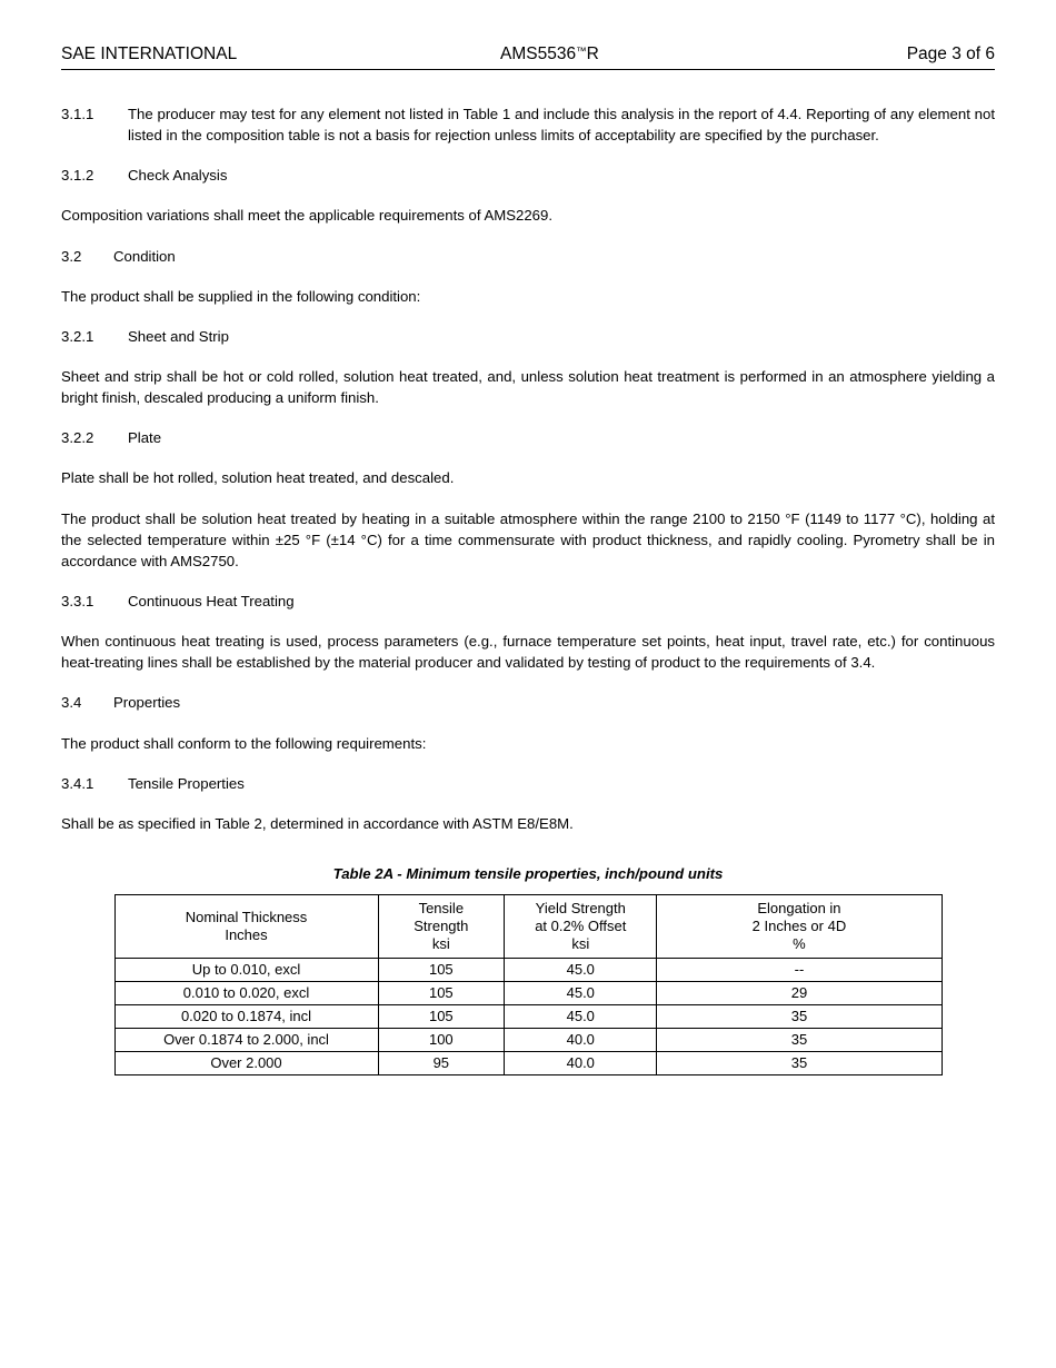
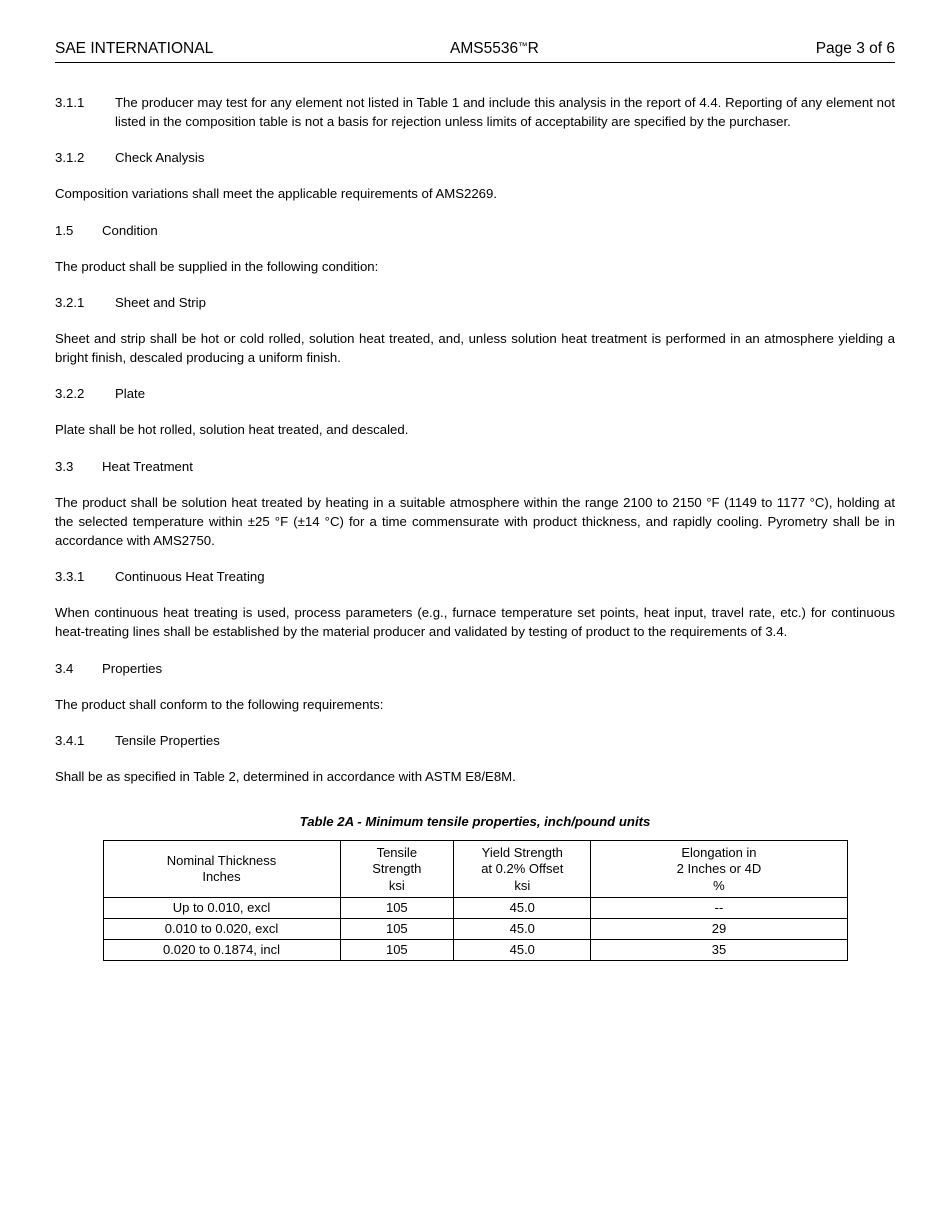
  SAE INTERNATIONAL
  AMS5536™R
  Page 3 of 6
  3.1.1
  The producer may test for any element not listed in Table 1 and include this analysis in the report of 4.4. Reporting of any element not listed in the composition table is not a basis for rejection unless limits of acceptability are specified by the purchaser.
  3.1.2
  Check Analysis
  Composition variations shall meet the applicable requirements of AMS2269.
- 3.2
+ 1.5
  Condition
  The product shall be supplied in the following condition:
  3.2.1
  Sheet and Strip
  Sheet and strip shall be hot or cold rolled, solution heat treated, and, unless solution heat treatment is performed in an atmosphere yielding a bright finish, descaled producing a uniform finish.
  3.2.2
  Plate
  Plate shall be hot rolled, solution heat treated, and descaled.
+ 3.3
+ Heat Treatment
  The product shall be solution heat treated by heating in a suitable atmosphere within the range 2100 to 2150 °F (1149 to 1177 °C), holding at the selected temperature within ±25 °F (±14 °C) for a time commensurate with product thickness, and rapidly cooling. Pyrometry shall be in accordance with AMS2750.
  3.3.1
  Continuous Heat Treating
  When continuous heat treating is used, process parameters (e.g., furnace temperature set points, heat input, travel rate, etc.) for continuous heat-treating lines shall be established by the material producer and validated by testing of product to the requirements of 3.4.
  3.4
  Properties
  The product shall conform to the following requirements:
  3.4.1
  Tensile Properties
  Shall be as specified in Table 2, determined in accordance with ASTM E8/E8M.
  Table 2A - Minimum tensile properties, inch/pound units
  Nominal Thickness Inches	Tensile Strength ksi	Yield Strength at 0.2% Offset ksi	Elongation in 2 Inches or 4D %
  Up to 0.010, excl	105	45.0	--
  0.010 to 0.020, excl	105	45.0	29
  0.020 to 0.1874, incl	105	45.0	35
- Over 0.1874 to 2.000, incl	100	40.0	35
- Over 2.000	95	40.0	35
